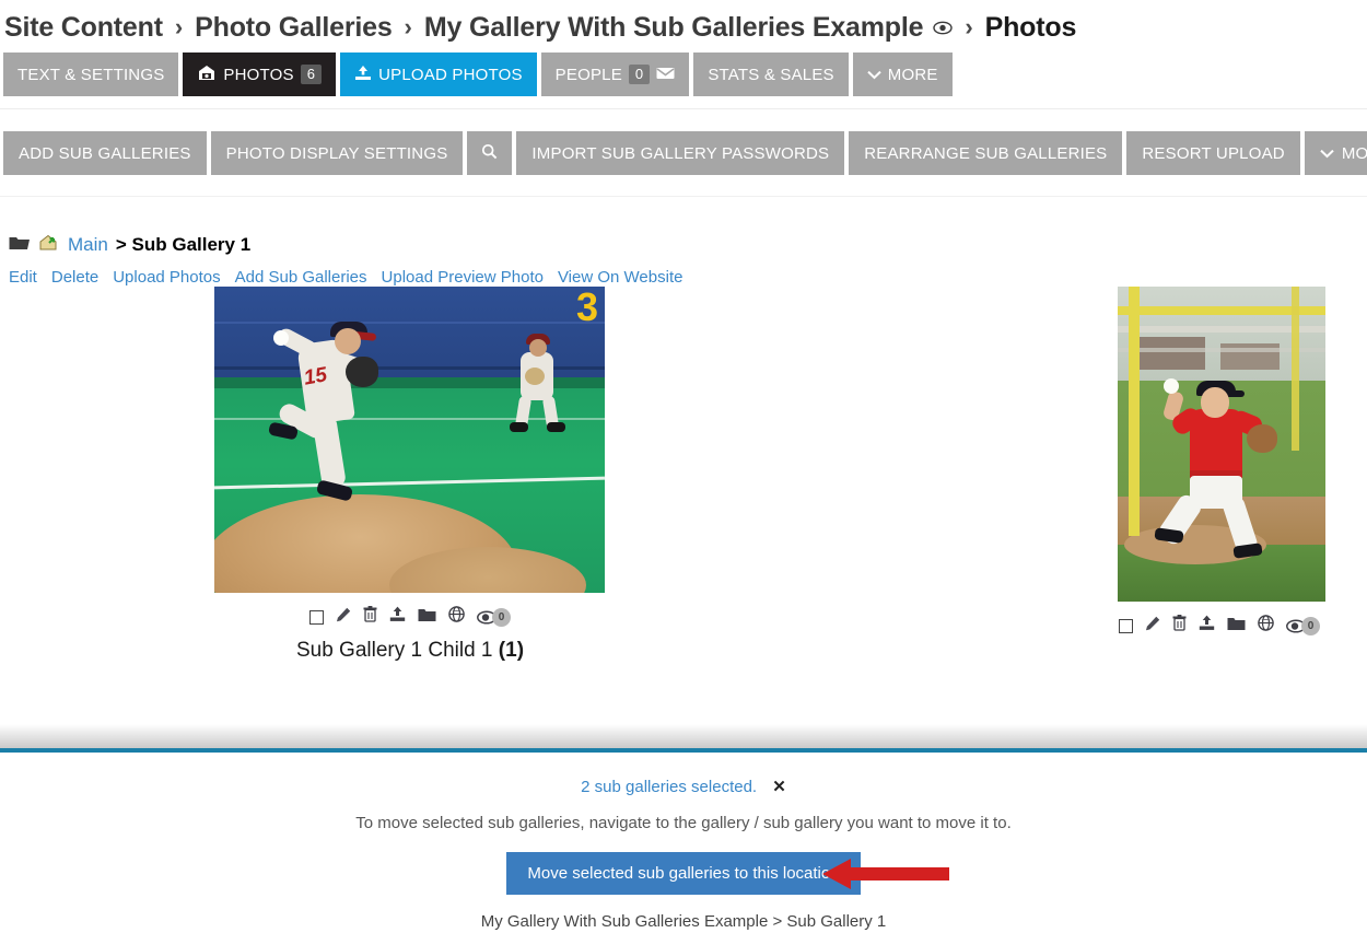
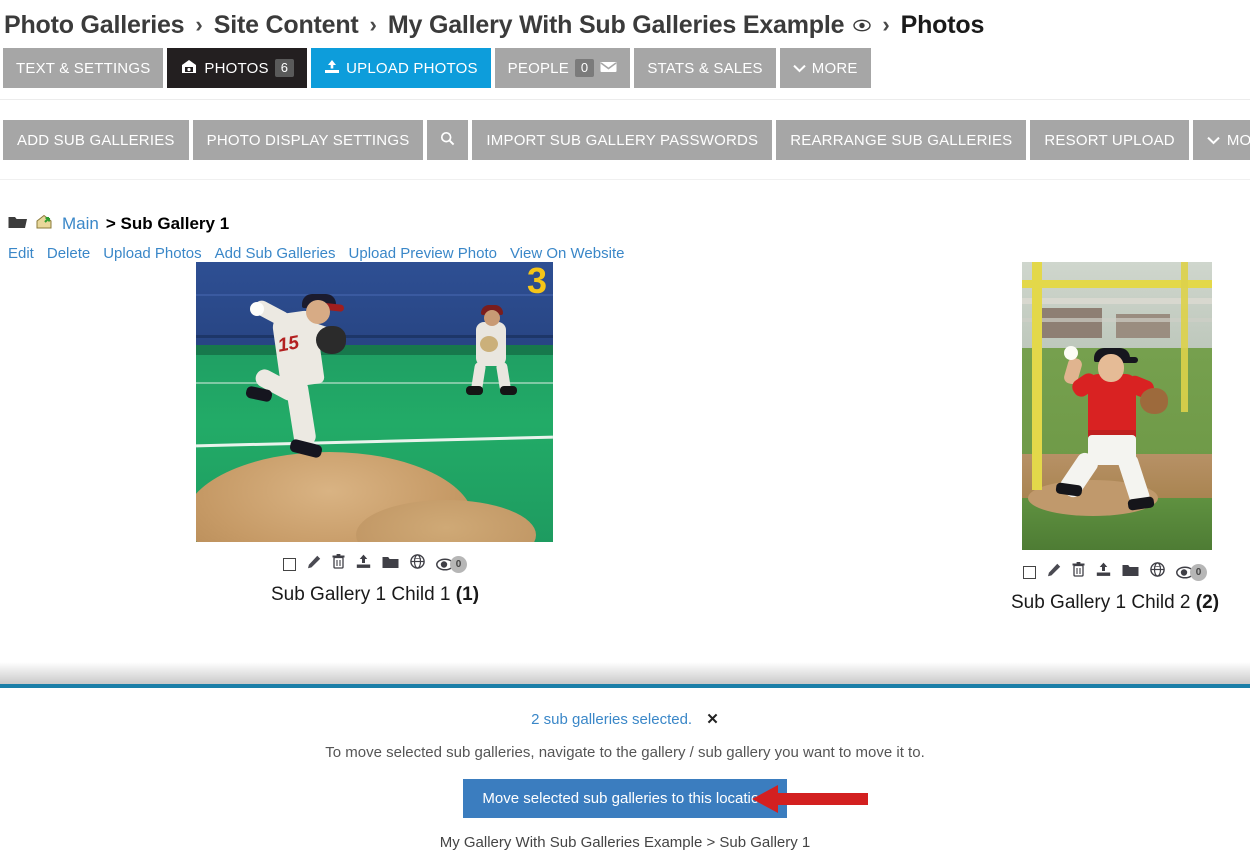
- Site Content
+ Photo Galleries
  ›
- Photo Galleries
+ Site Content
  ›
  My Gallery With Sub Galleries Example
  ›
  Photos
  TEXT & SETTINGS
  PHOTOS
  6
  UPLOAD PHOTOS
  PEOPLE
  0
  STATS & SALES
  MORE
  ADD SUB GALLERIES
  PHOTO DISPLAY SETTINGS
  IMPORT SUB GALLERY PASSWORDS
  REARRANGE SUB GALLERIES
  RESORT UPLOAD
  Main
  > Sub Gallery 1
  Edit
  Delete
  Upload Photos
  Add Sub Galleries
  Upload Preview Photo
  View On Website
  3
  0
  Sub Gallery 1 Child 1 (1)
  0
+ Sub Gallery 1 Child 2 (2)
  2 sub galleries selected. ✕
  To move selected sub galleries, navigate to the gallery / sub gallery you want to move it to.
  Move selected sub galleries to this locati
  My Gallery With Sub Galleries Example > Sub Gallery 1
